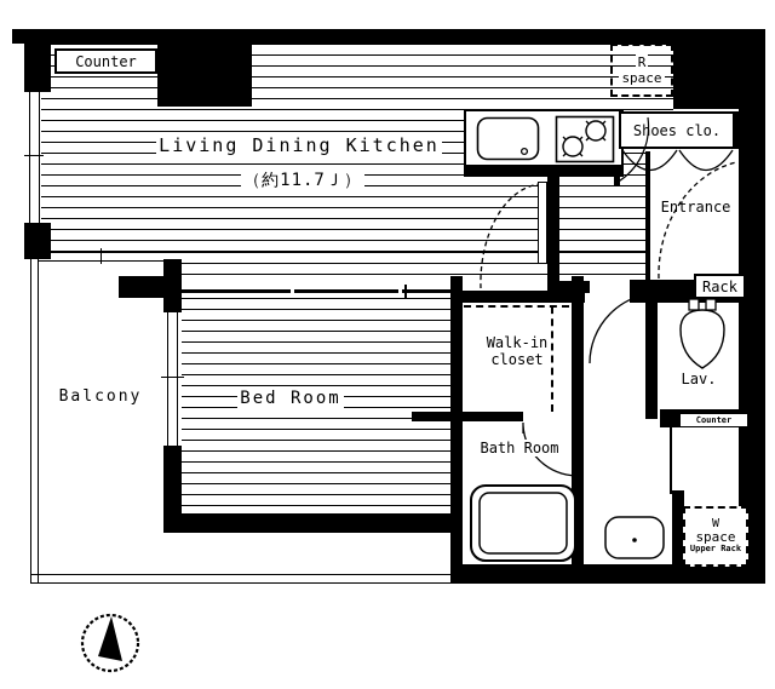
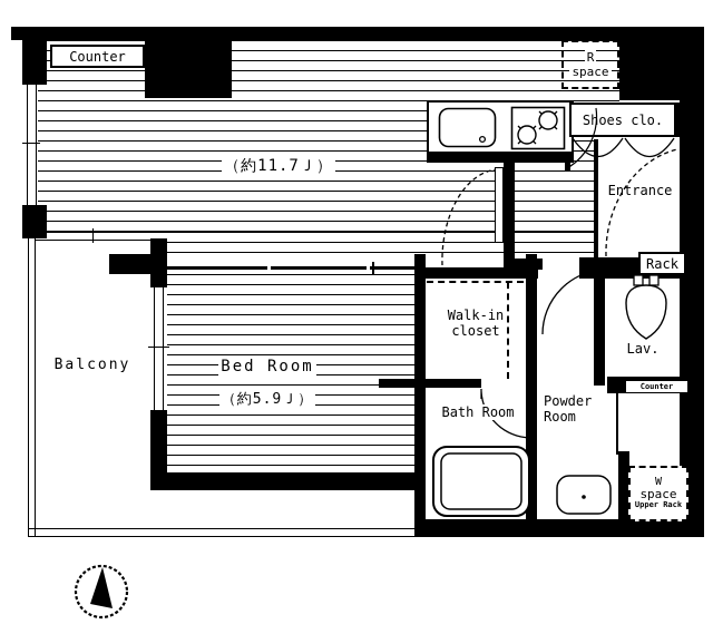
  Counter
  Shoes clo.
  Rack
  Counter
  R
  space
  W
  space
  Upper Rack
- Living Dining Kitchen
  （約11.7Ｊ）
  Bed Room
+ （約5.9Ｊ）
  Balcony
  Entrance
  Walk-in
  closet
  Bath Room
+ Powder
+ Room
  Lav.
